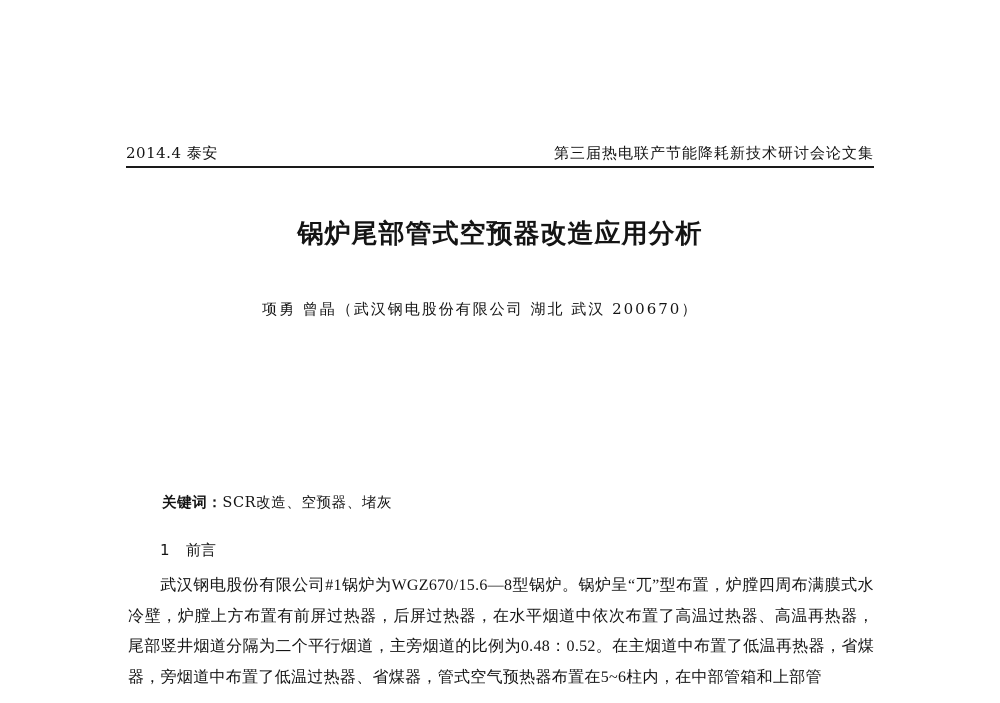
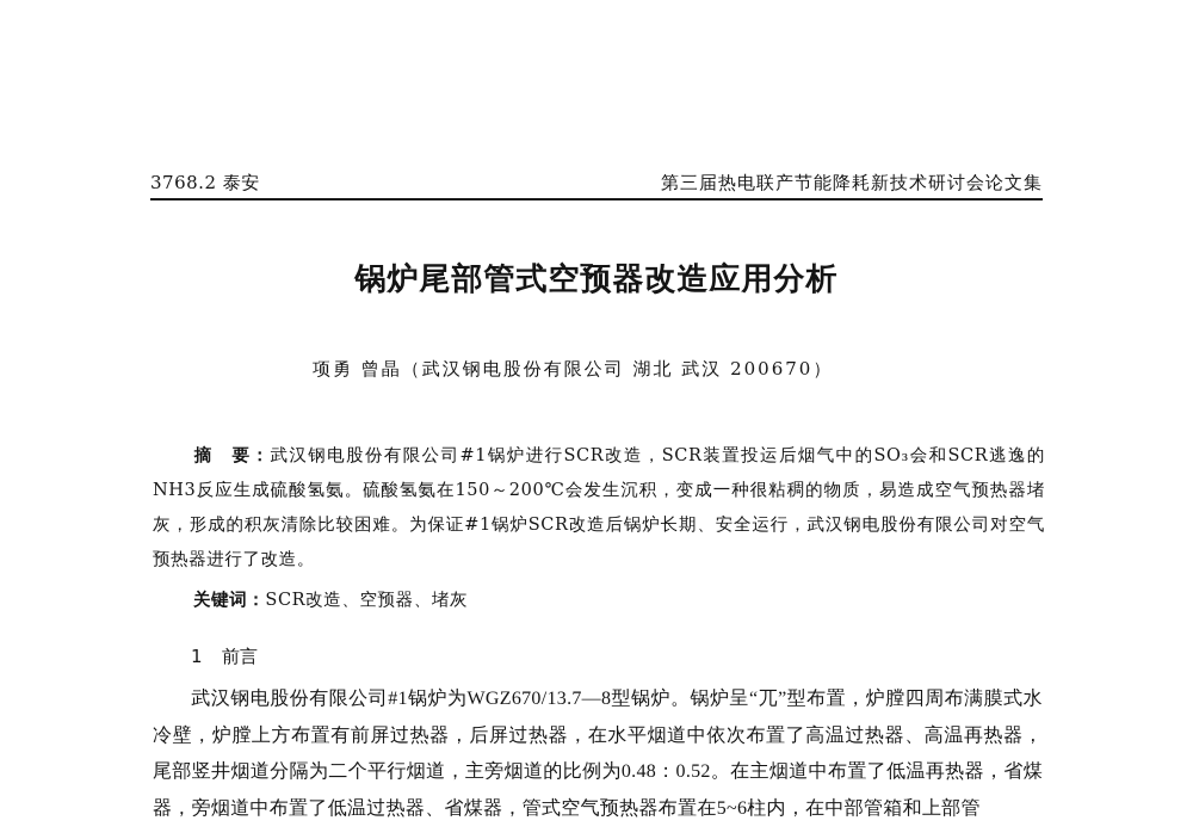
- 2014.4 泰安
+ 3768.2 泰安
  第三届热电联产节能降耗新技术研讨会论文集
  锅炉尾部管式空预器改造应用分析
  项勇 曾晶（武汉钢电股份有限公司 湖北 武汉 200670）
+ 摘 要：武汉钢电股份有限公司#1锅炉进行SCR改造，SCR装置投运后烟气中的SO₃会和SCR逃逸的NH3反应生成硫酸氢氨。硫酸氢氨在150～200℃会发生沉积，变成一种很粘稠的物质，易造成空气预热器堵灰，形成的积灰清除比较困难。为保证#1锅炉SCR改造后锅炉长期、安全运行，武汉钢电股份有限公司对空气预热器进行了改造。
  关键词：SCR改造、空预器、堵灰
  1 前言
- 武汉钢电股份有限公司#1锅炉为WGZ670/15.6—8型锅炉。锅炉呈“兀”型布置，炉膛四周布满膜式水冷壁，炉膛上方布置有前屏过热器，后屏过热器，在水平烟道中依次布置了高温过热器、高温再热器，尾部竖井烟道分隔为二个平行烟道，主旁烟道的比例为0.48：0.52。在主烟道中布置了低温再热器，省煤器，旁烟道中布置了低温过热器、省煤器，管式空气预热器布置在5~6柱内，在中部管箱和上部管
+ 武汉钢电股份有限公司#1锅炉为WGZ670/13.7—8型锅炉。锅炉呈“兀”型布置，炉膛四周布满膜式水冷壁，炉膛上方布置有前屏过热器，后屏过热器，在水平烟道中依次布置了高温过热器、高温再热器，尾部竖井烟道分隔为二个平行烟道，主旁烟道的比例为0.48：0.52。在主烟道中布置了低温再热器，省煤器，旁烟道中布置了低温过热器、省煤器，管式空气预热器布置在5~6柱内，在中部管箱和上部管
